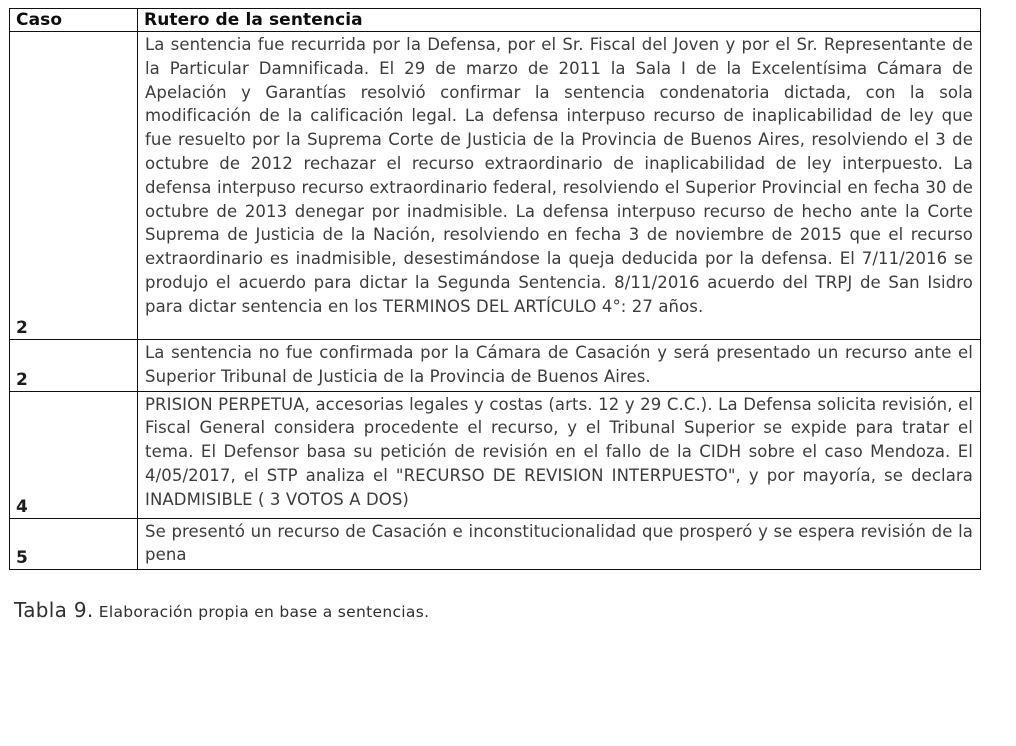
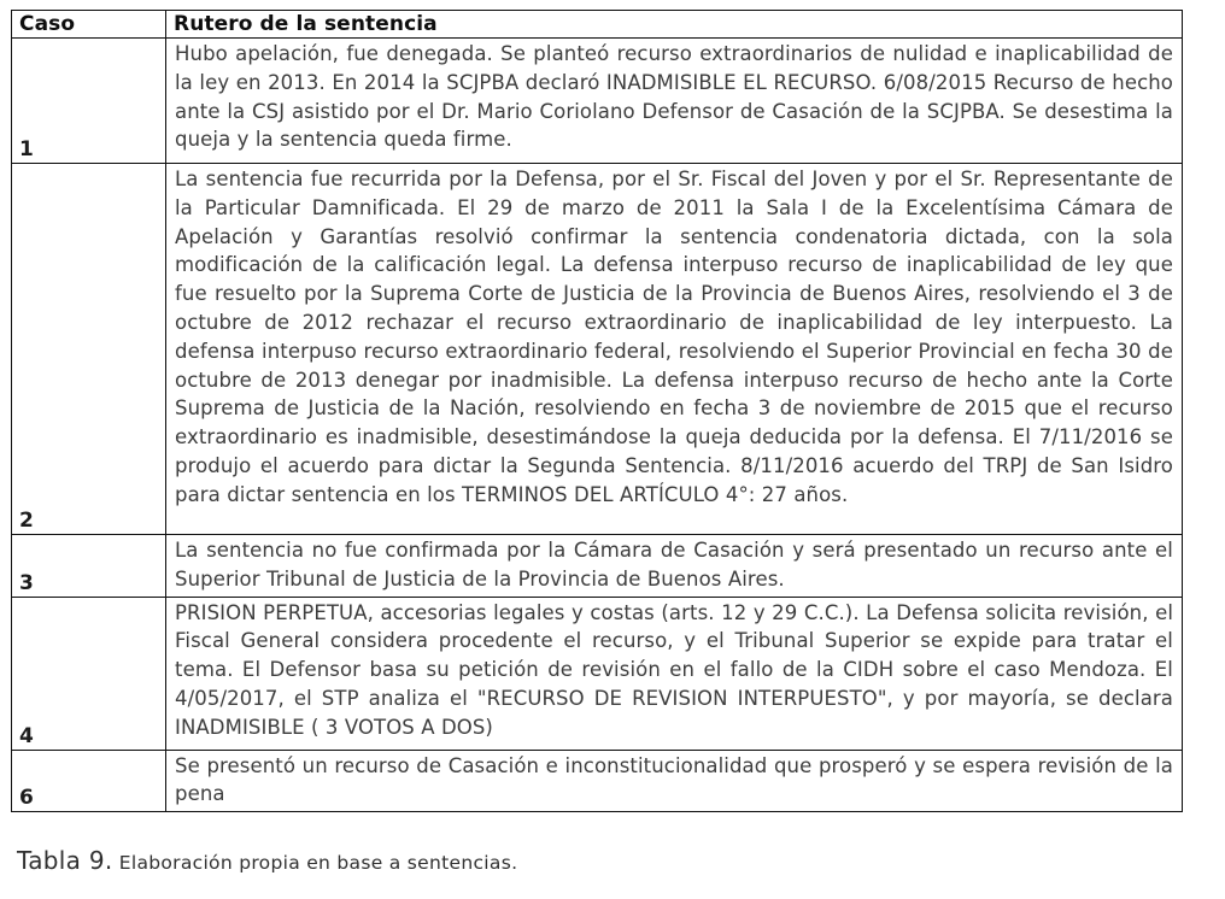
  Caso	Rutero de la sentencia
+ 1	Hubo apelación, fue denegada. Se planteó recurso extraordinarios de nulidad e inaplicabilidad de la ley en 2013. En 2014 la SCJPBA declaró INADMISIBLE EL RECURSO. 6/08/2015 Recurso de hecho ante la CSJ asistido por el Dr. Mario Coriolano Defensor de Casación de la SCJPBA. Se desestima la queja y la sentencia queda firme.
  2	La sentencia fue recurrida por la Defensa, por el Sr. Fiscal del Joven y por el Sr. Representante de la Particular Damnificada. El 29 de marzo de 2011 la Sala I de la Excelentísima Cámara de Apelación y Garantías resolvió confirmar la sentencia condenatoria dictada, con la sola modificación de la calificación legal. La defensa interpuso recurso de inaplicabilidad de ley que fue resuelto por la Suprema Corte de Justicia de la Provincia de Buenos Aires, resolviendo el 3 de octubre de 2012 rechazar el recurso extraordinario de inaplicabilidad de ley interpuesto. La defensa interpuso recurso extraordinario federal, resolviendo el Superior Provincial en fecha 30 de octubre de 2013 denegar por inadmisible. La defensa interpuso recurso de hecho ante la Corte Suprema de Justicia de la Nación, resolviendo en fecha 3 de noviembre de 2015 que el recurso extraordinario es inadmisible, desestimándose la queja deducida por la defensa. El 7/11/2016 se produjo el acuerdo para dictar la Segunda Sentencia. 8/11/2016 acuerdo del TRPJ de San Isidro para dictar sentencia en los TERMINOS DEL ARTÍCULO 4°: 27 años.
- 2	La sentencia no fue confirmada por la Cámara de Casación y será presentado un recurso ante el Superior Tribunal de Justicia de la Provincia de Buenos Aires.
+ 3	La sentencia no fue confirmada por la Cámara de Casación y será presentado un recurso ante el Superior Tribunal de Justicia de la Provincia de Buenos Aires.
  4	PRISION PERPETUA, accesorias legales y costas (arts. 12 y 29 C.C.). La Defensa solicita revisión, el Fiscal General considera procedente el recurso, y el Tribunal Superior se expide para tratar el tema. El Defensor basa su petición de revisión en el fallo de la CIDH sobre el caso Mendoza. El 4/05/2017, el STP analiza el "RECURSO DE REVISION INTERPUESTO", y por mayoría, se declara INADMISIBLE ( 3 VOTOS A DOS)
- 5	Se presentó un recurso de Casación e inconstitucionalidad que prosperó y se espera revisión de la pena
+ 6	Se presentó un recurso de Casación e inconstitucionalidad que prosperó y se espera revisión de la pena
  Tabla 9. Elaboración propia en base a sentencias.
